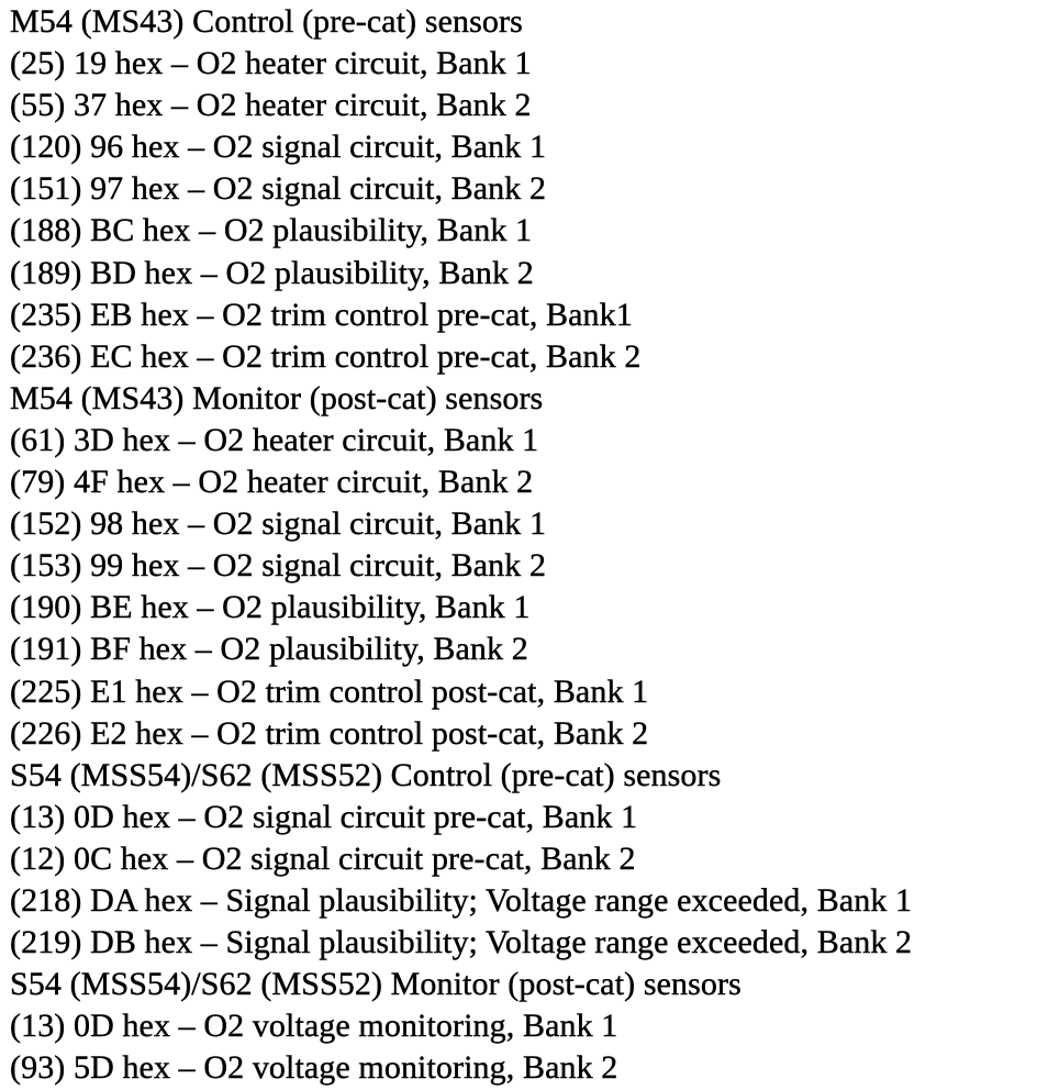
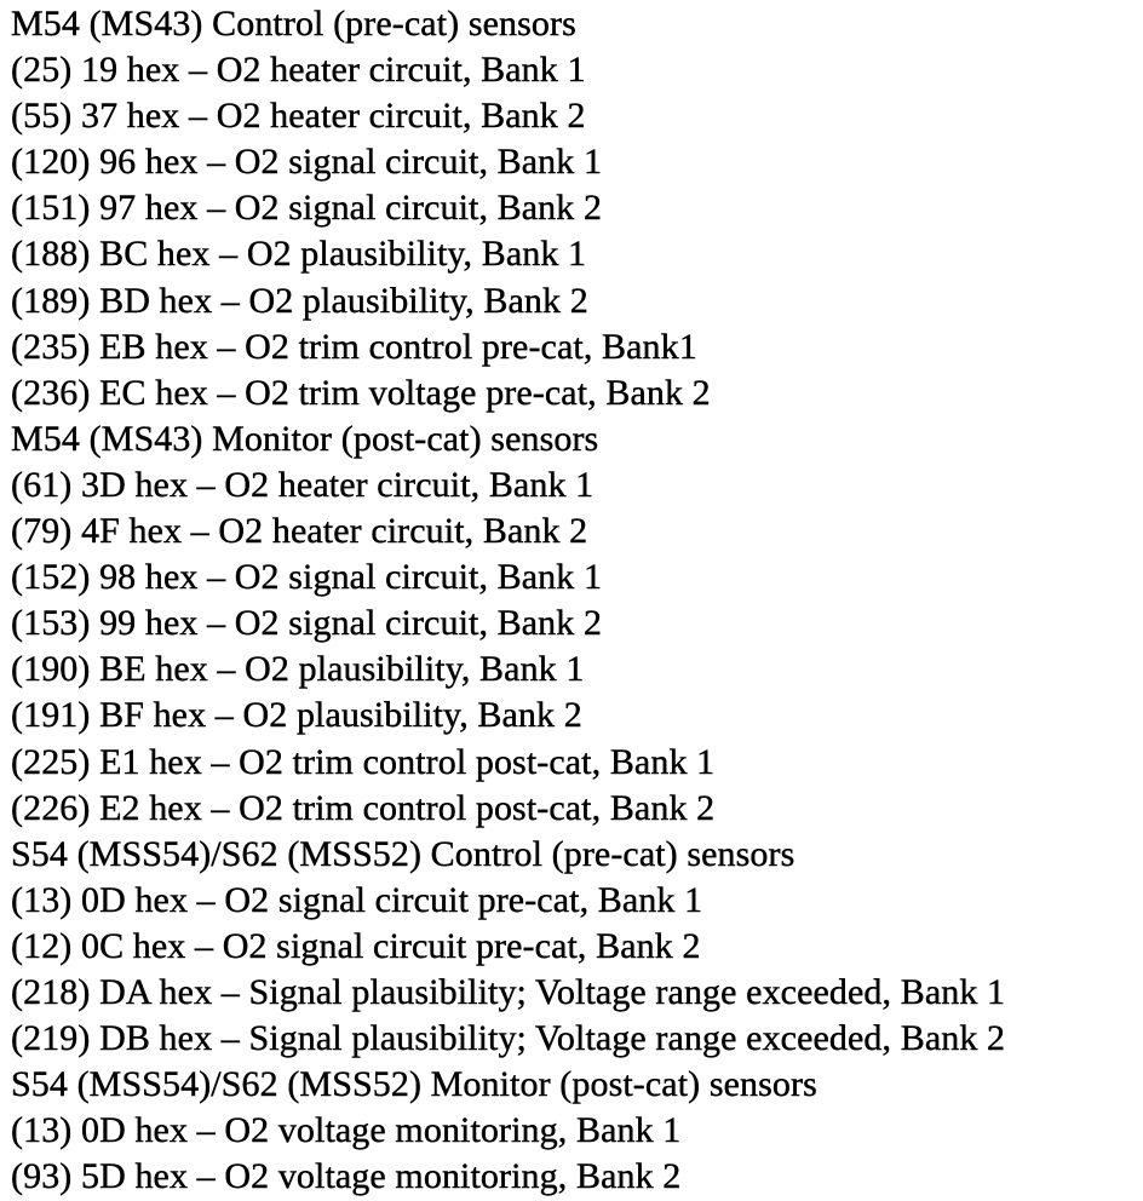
  M54 (MS43) Control (pre-cat) sensors
  (25) 19 hex – O2 heater circuit, Bank 1
  (55) 37 hex – O2 heater circuit, Bank 2
  (120) 96 hex – O2 signal circuit, Bank 1
  (151) 97 hex – O2 signal circuit, Bank 2
  (188) BC hex – O2 plausibility, Bank 1
  (189) BD hex – O2 plausibility, Bank 2
  (235) EB hex – O2 trim control pre-cat, Bank1
- (236) EC hex – O2 trim control pre-cat, Bank 2
+ (236) EC hex – O2 trim voltage pre-cat, Bank 2
  M54 (MS43) Monitor (post-cat) sensors
  (61) 3D hex – O2 heater circuit, Bank 1
  (79) 4F hex – O2 heater circuit, Bank 2
  (152) 98 hex – O2 signal circuit, Bank 1
  (153) 99 hex – O2 signal circuit, Bank 2
  (190) BE hex – O2 plausibility, Bank 1
  (191) BF hex – O2 plausibility, Bank 2
  (225) E1 hex – O2 trim control post-cat, Bank 1
  (226) E2 hex – O2 trim control post-cat, Bank 2
  S54 (MSS54)/S62 (MSS52) Control (pre-cat) sensors
  (13) 0D hex – O2 signal circuit pre-cat, Bank 1
  (12) 0C hex – O2 signal circuit pre-cat, Bank 2
  (218) DA hex – Signal plausibility; Voltage range exceeded, Bank 1
  (219) DB hex – Signal plausibility; Voltage range exceeded, Bank 2
  S54 (MSS54)/S62 (MSS52) Monitor (post-cat) sensors
  (13) 0D hex – O2 voltage monitoring, Bank 1
  (93) 5D hex – O2 voltage monitoring, Bank 2
